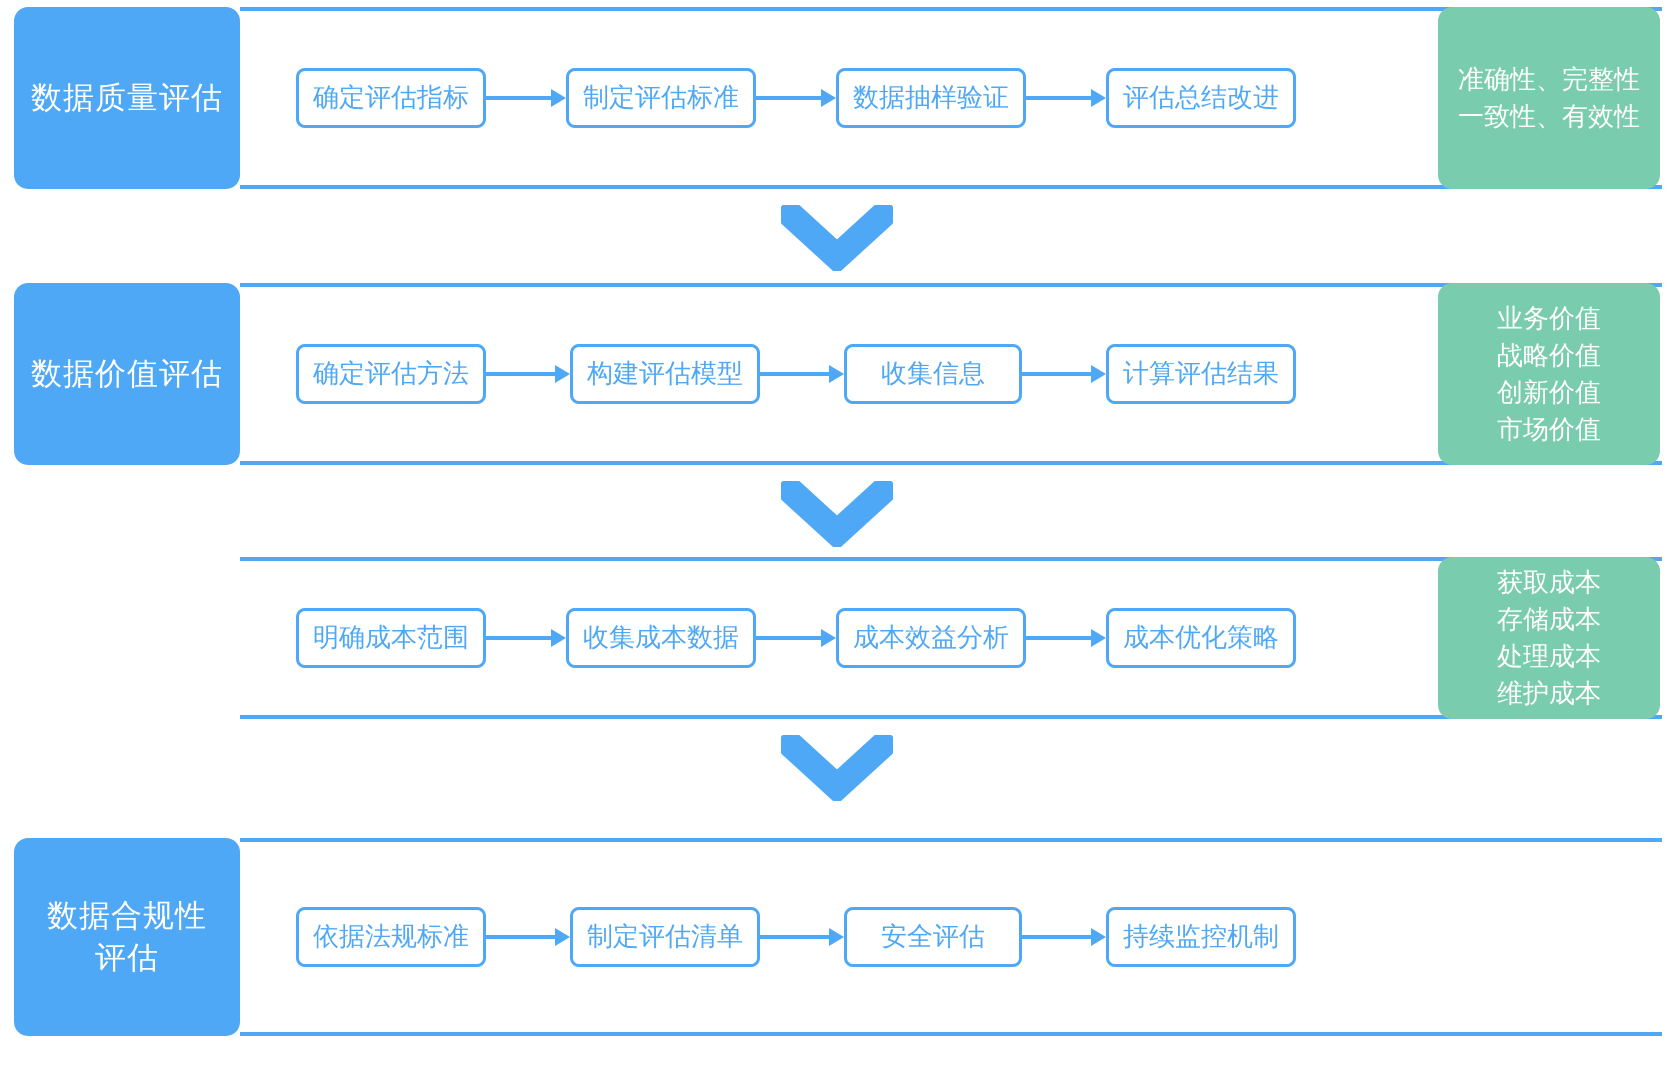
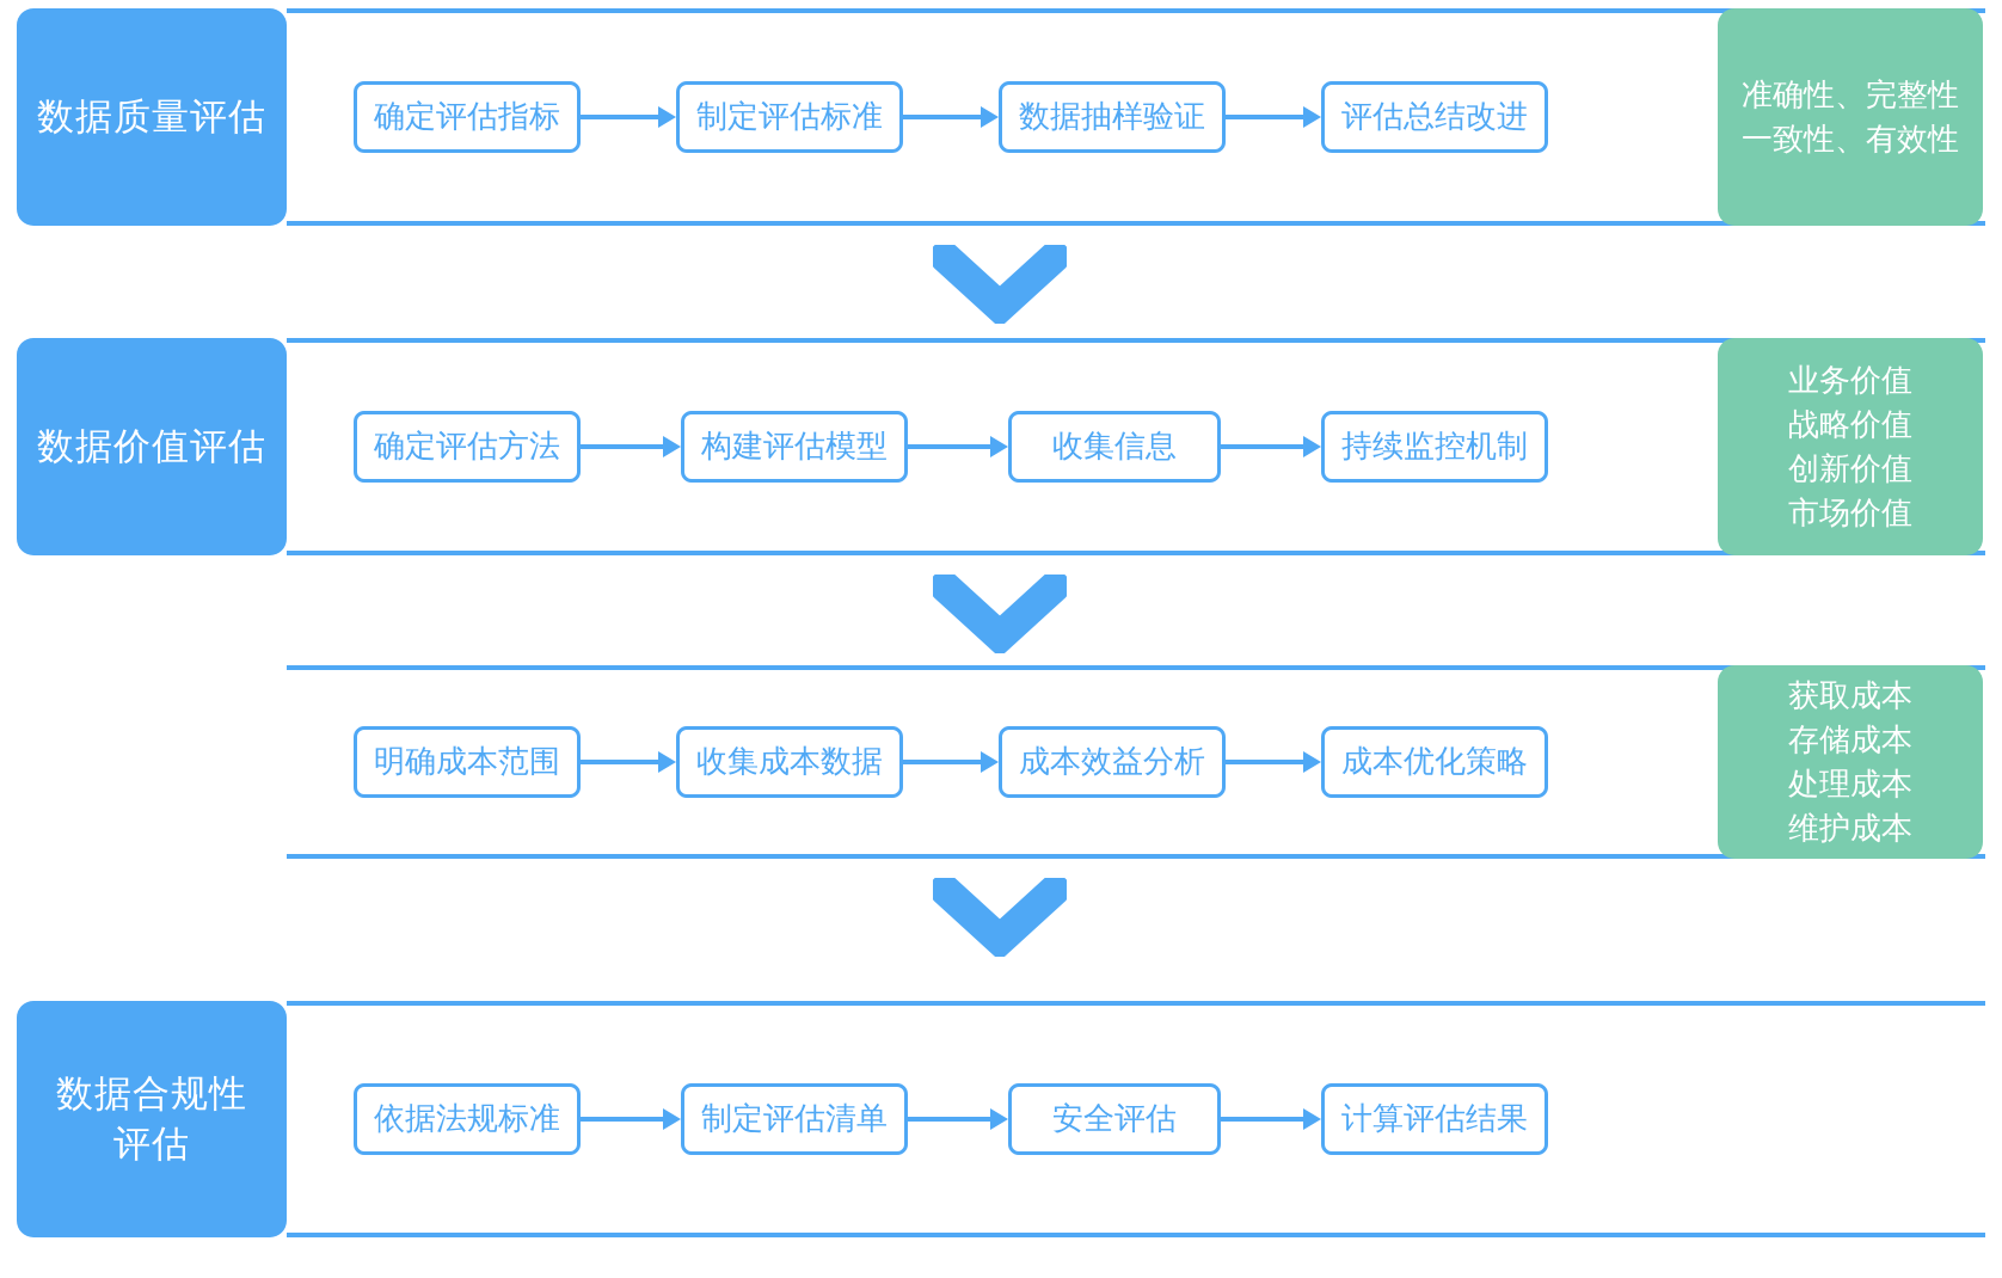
  数据质量评估
  确定评估指标
  制定评估标准
  数据抽样验证
  评估总结改进
  准确性、完整性
  一致性、有效性
  数据价值评估
  确定评估方法
  构建评估模型
  收集信息
- 计算评估结果
+ 持续监控机制
  业务价值
  战略价值
  创新价值
  市场价值
  明确成本范围
  收集成本数据
  成本效益分析
  成本优化策略
  获取成本
  存储成本
  处理成本
  维护成本
  数据合规性
  评估
  依据法规标准
  制定评估清单
  安全评估
- 持续监控机制
+ 计算评估结果
